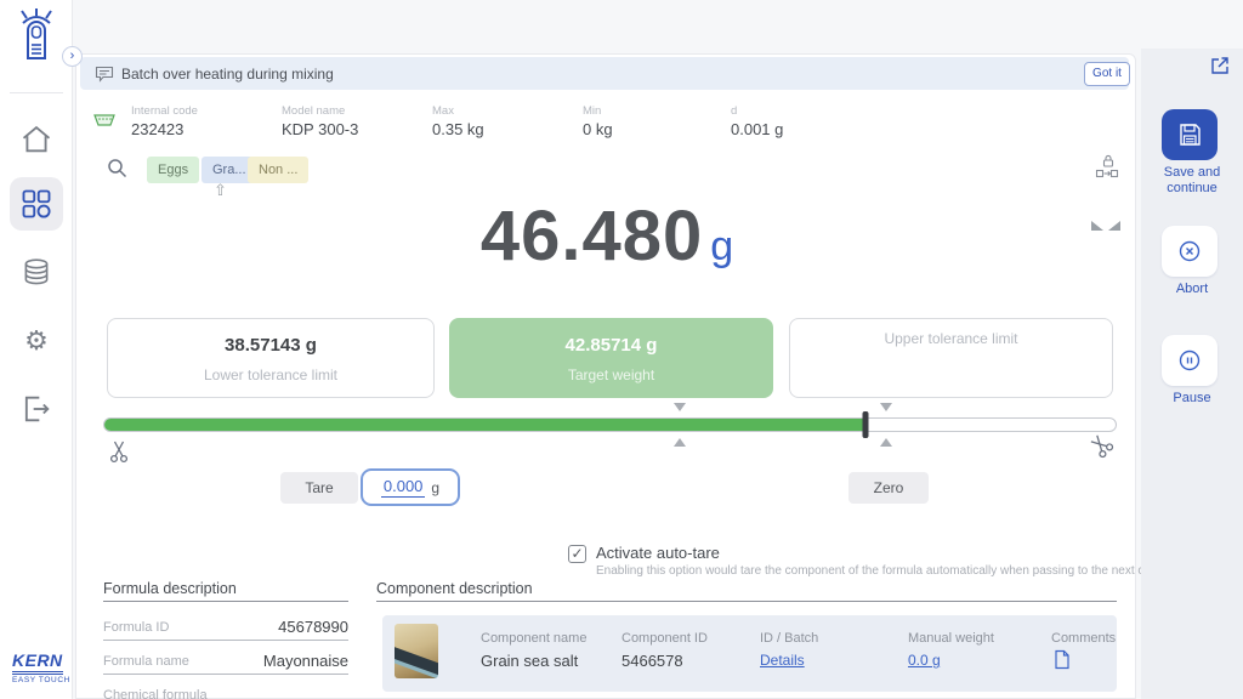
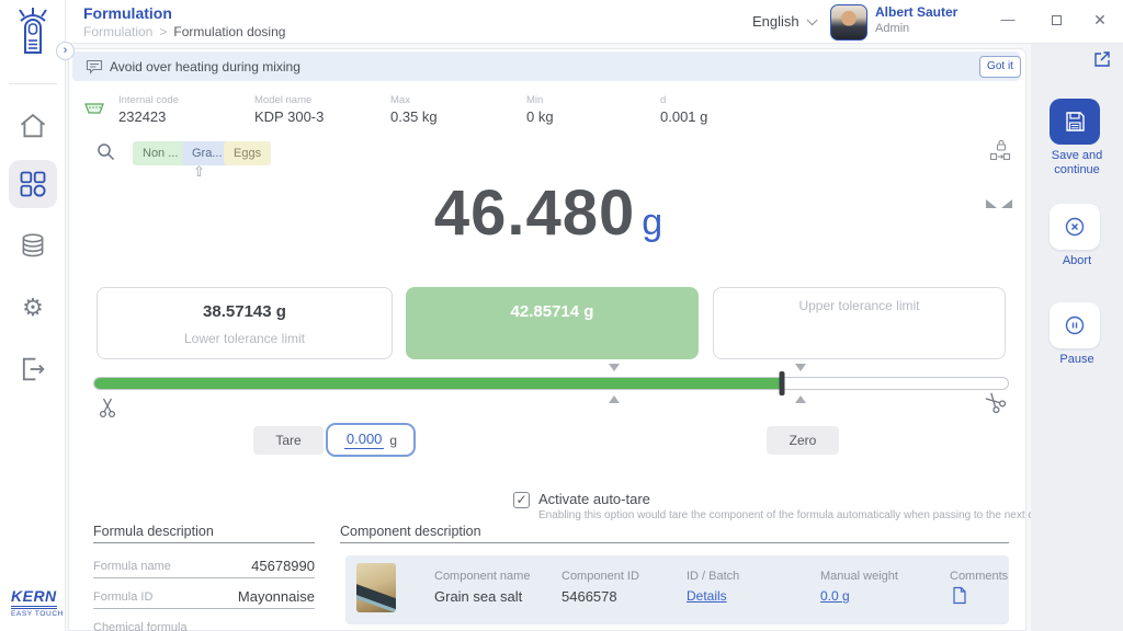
+ Formulation
+ Formulation > Formulation dosing
+ English
+ Albert Sauter
+ Admin
+ —
+ ✕
- Batch over heating during mixing
+ Avoid over heating during mixing
  Got it
  Internal code
  232423
  Model name
  KDP 300-3
  Max
  0.35 kg
  Min
  0 kg
  d
  0.001 g
- Eggs
+ Non ...
  Gra...
- Non ...
+ Eggs
  ⇧
  46.480 g
  38.57143 g
  Lower tolerance limit
  42.85714 g
- Target weight
  Upper tolerance limit
  Tare
  0.000
  g
  Zero
  Activate auto-tare
  Enabling this option would tare the component of the formula automatically when passing to the next
  Formula description
- Formula ID
+ Formula name
  45678990
- Formula name
+ Formula ID
  Mayonnaise
  Chemical formula
  Component description
  Component name
  Grain sea salt
  Component ID
  5466578
  ID / Batch
  Details
  Manual weight
  0.0 g
  Comments
  Save and continue
  Abort
  Pause
  ›
  ⚙
  KERN
